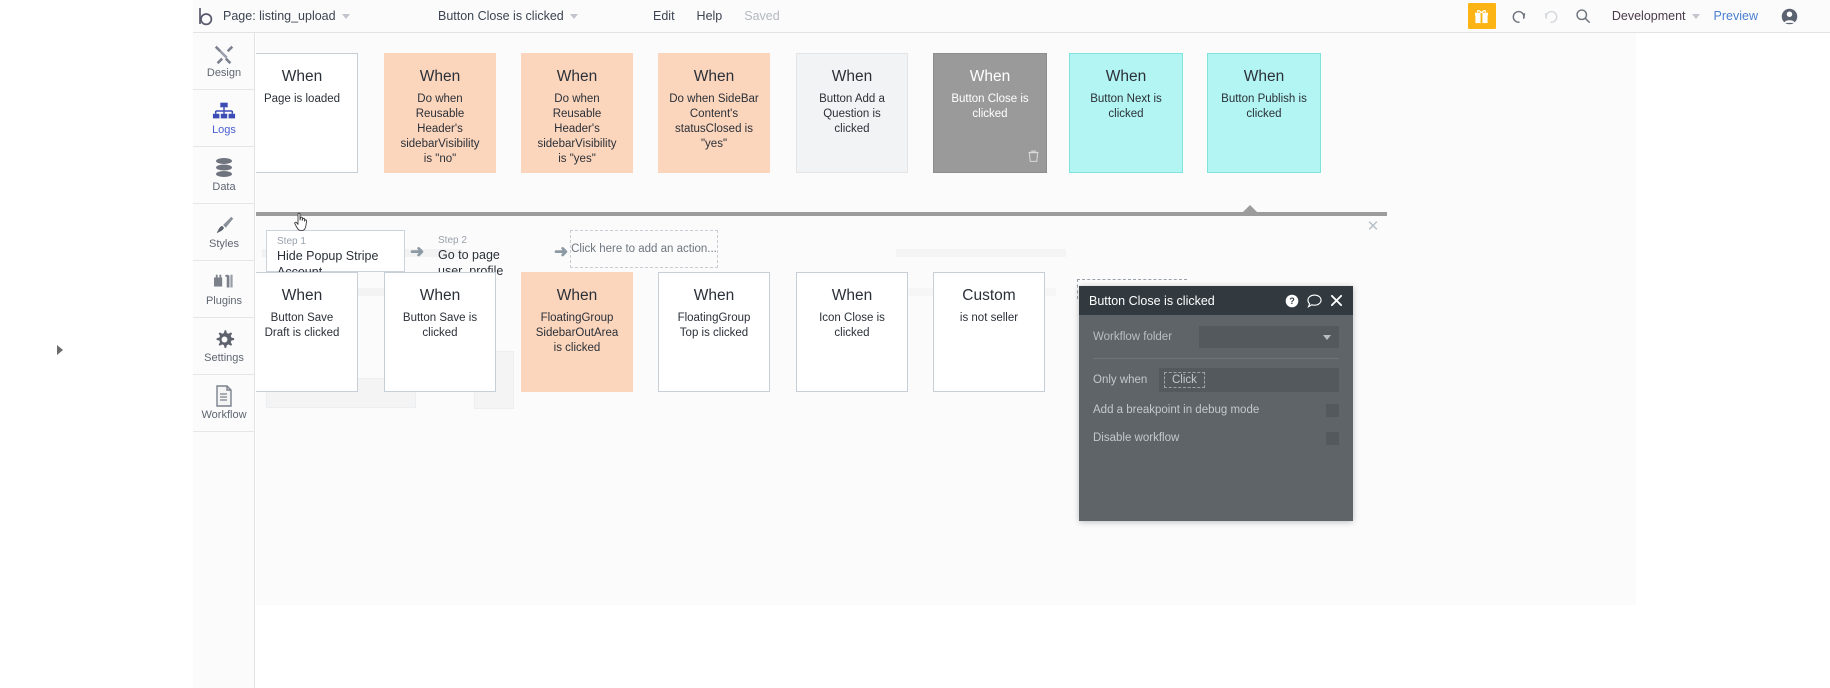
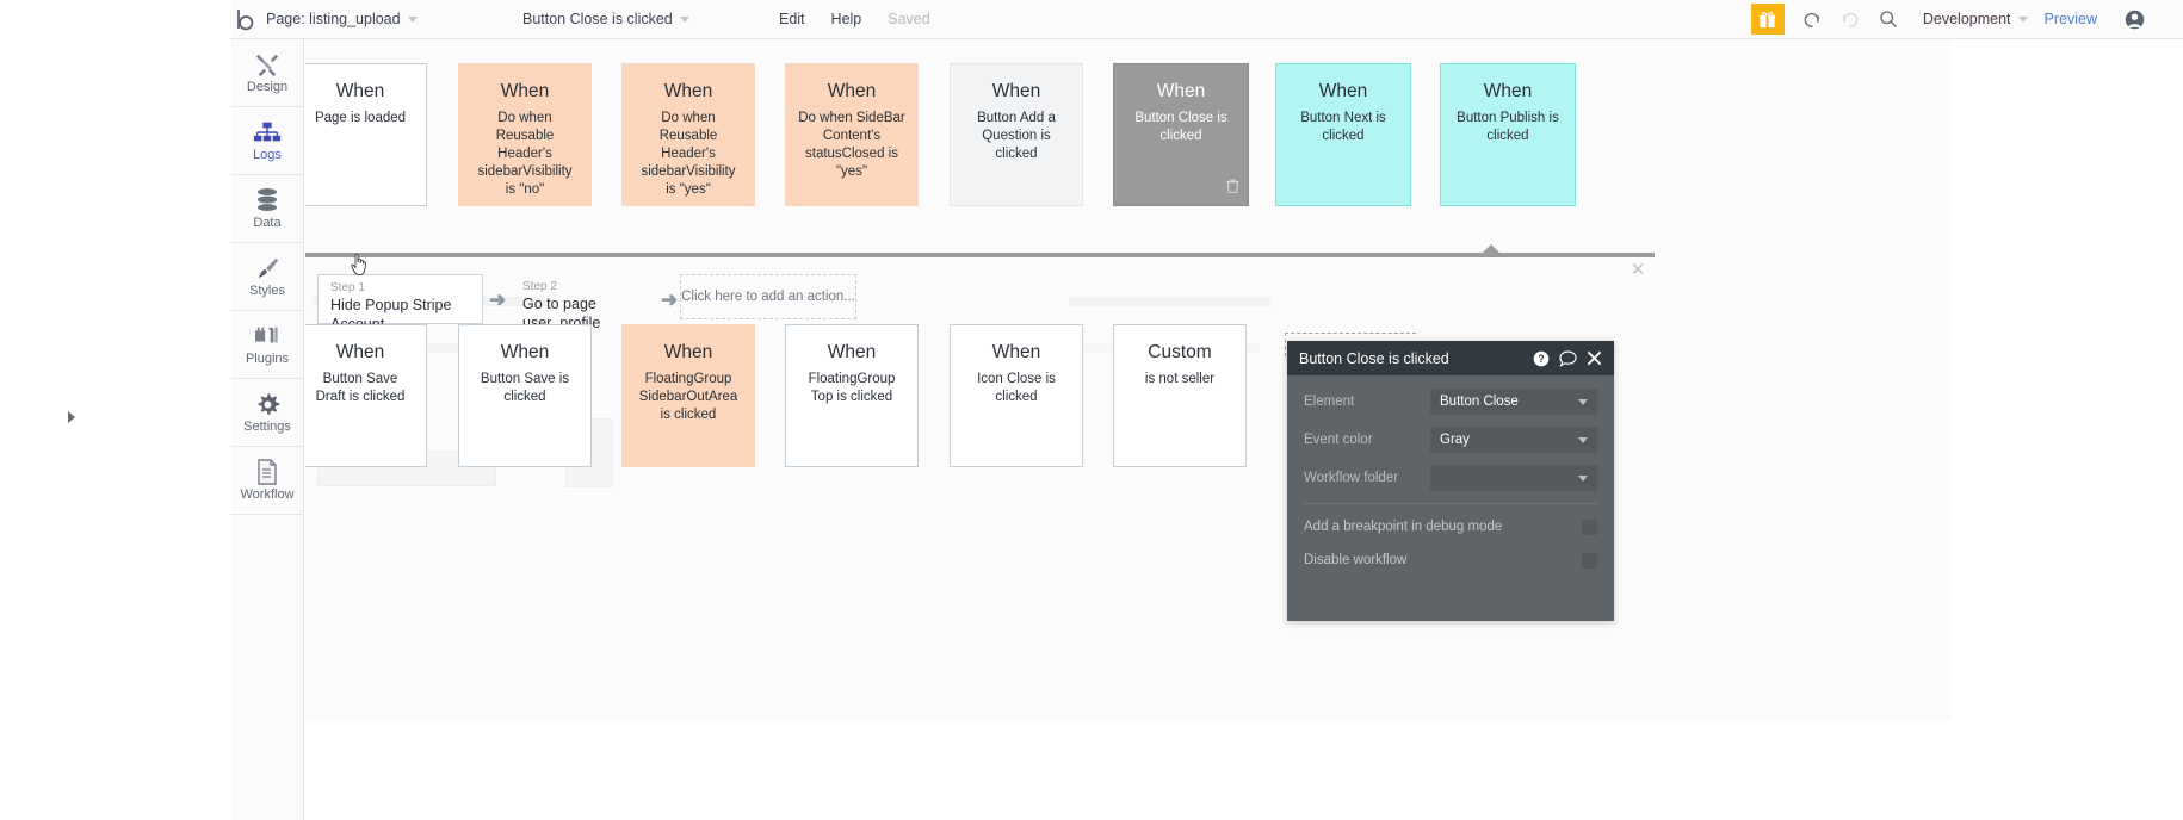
  Page: listing_upload
  Button Close is clicked
  Edit
  Help
  Saved
  Development
  Preview
  Design
  Logs
  Data
  Styles
  Plugins
  Settings
  Workflow
  When
  Page is loaded
  When
  Do when Reusable Header's sidebarVisibility is "no"
  When
  Do when Reusable Header's sidebarVisibility is "yes"
  When
  Do when SideBar Content's statusClosed is "yes"
  When
  Button Add a Question is clicked
  When
  Button Close is clicked
  When
  Button Next is clicked
  When
  Button Publish is clicked
  ✕
  Step 1
  ➜
  Step 2
  Go to page user_profile
  ➜
  Click here to add an action...
  When
  Button Save Draft is clicked
  When
  Button Save is clicked
  When
  FloatingGroup SidebarOutArea is clicked
  When
  FloatingGroup Top is clicked
  When
  Icon Close is clicked
  Custom
  is not seller
  Button Close is clicked
  ?
+ Element
+ Button Close
+ Event color
+ Gray
  Workflow folder
- Only when
- Click
  Add a breakpoint in debug mode
  Disable workflow
